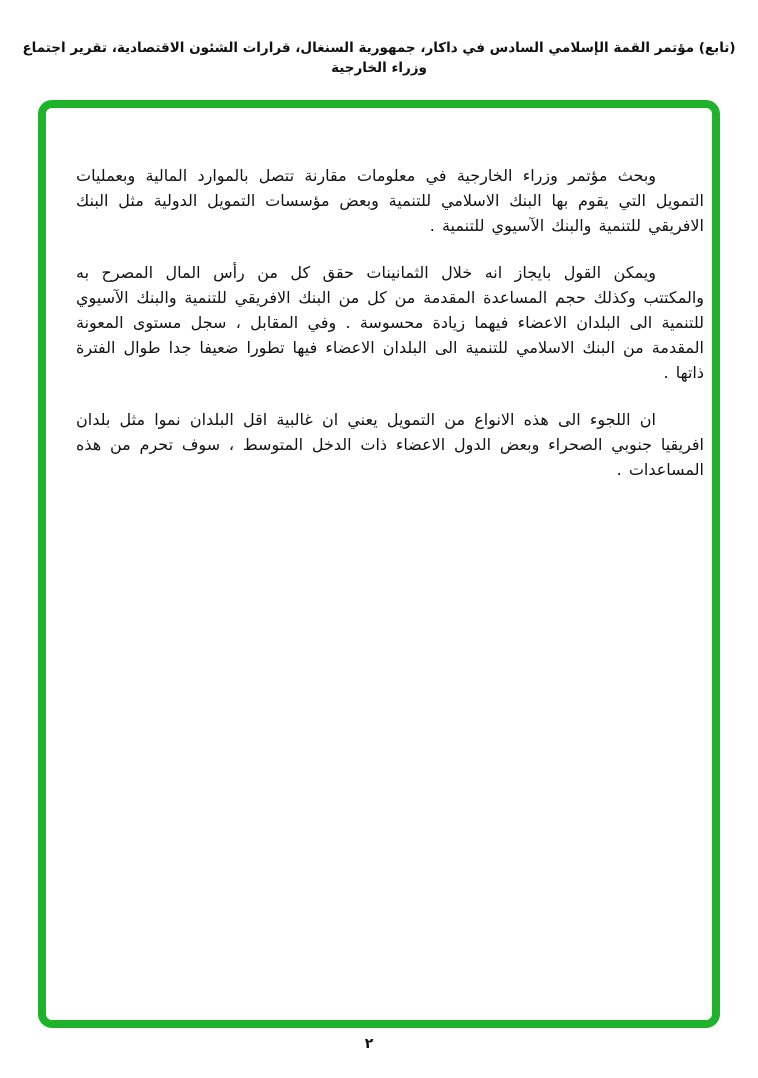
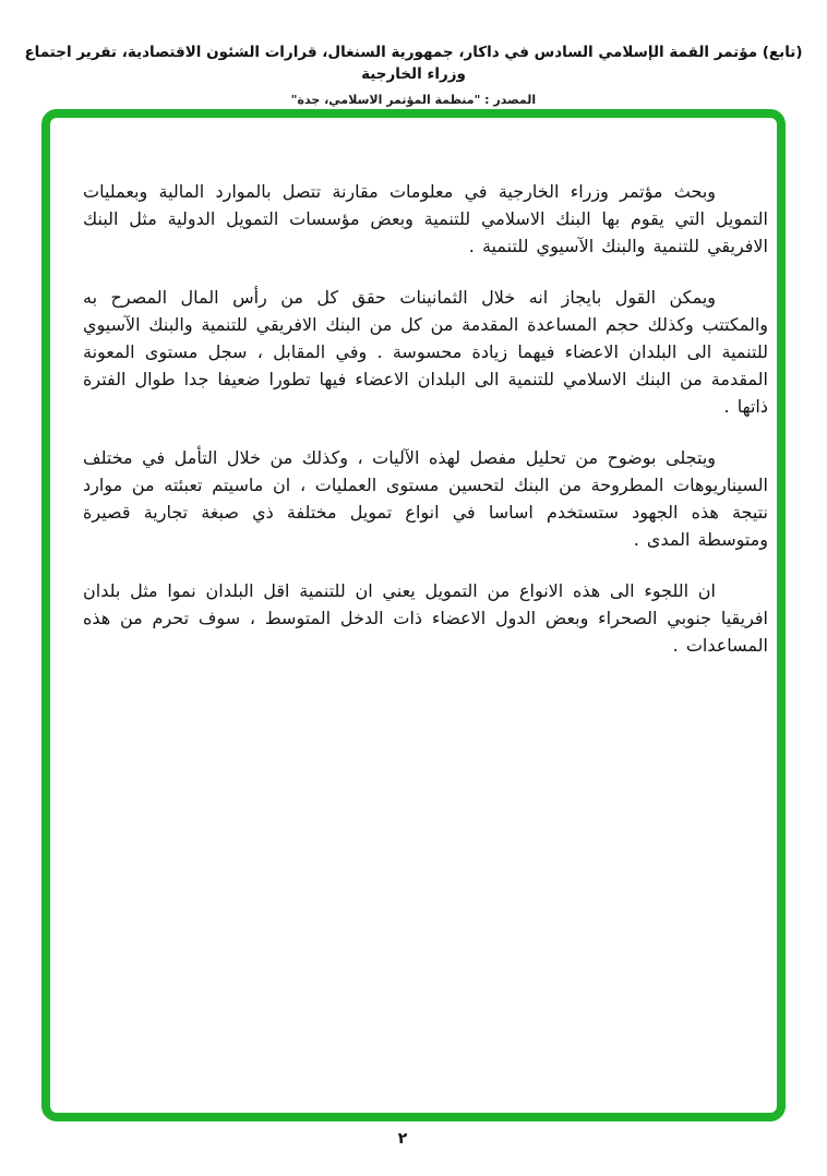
  (تابع) مؤتمر القمة الإسلامي السادس في داكار، جمهورية السنغال، قرارات الشئون الاقتصادية، تقرير اجتماع وزراء الخارجية
+ المصدر : "منظمة المؤتمر الاسلامي، جدة"
  وبحث مؤتمر وزراء الخارجية في معلومات مقارنة تتصل بالموارد المالية وبعمليات التمويل التي يقوم بها البنك الاسلامي للتنمية وبعض مؤسسات التمويل الدولية مثل البنك الافريقي للتنمية والبنك الآسيوي للتنمية .
  ويمكن القول بايجاز انه خلال الثمانينات حقق كل من رأس المال المصرح به والمكتتب وكذلك حجم المساعدة المقدمة من كل من البنك الافريقي للتنمية والبنك الآسيوي للتنمية الى البلدان الاعضاء فيهما زيادة محسوسة . وفي المقابل ، سجل مستوى المعونة المقدمة من البنك الاسلامي للتنمية الى البلدان الاعضاء فيها تطورا ضعيفا جدا طوال الفترة ذاتها .
+ ويتجلى بوضوح من تحليل مفصل لهذه الآليات ، وكذلك من خلال التأمل في مختلف السيناريوهات المطروحة من البنك لتحسين مستوى العمليات ، ان ماسيتم تعبئته من موارد نتيجة هذه الجهود ستستخدم اساسا في انواع تمويل مختلفة ذي صبغة تجارية قصيرة ومتوسطة المدى .
- ان اللجوء الى هذه الانواع من التمويل يعني ان غالبية اقل البلدان نموا مثل بلدان افريقيا جنوبي الصحراء وبعض الدول الاعضاء ذات الدخل المتوسط ، سوف تحرم من هذه المساعدات .
+ ان اللجوء الى هذه الانواع من التمويل يعني ان للتنمية اقل البلدان نموا مثل بلدان افريقيا جنوبي الصحراء وبعض الدول الاعضاء ذات الدخل المتوسط ، سوف تحرم من هذه المساعدات .
  ٢
